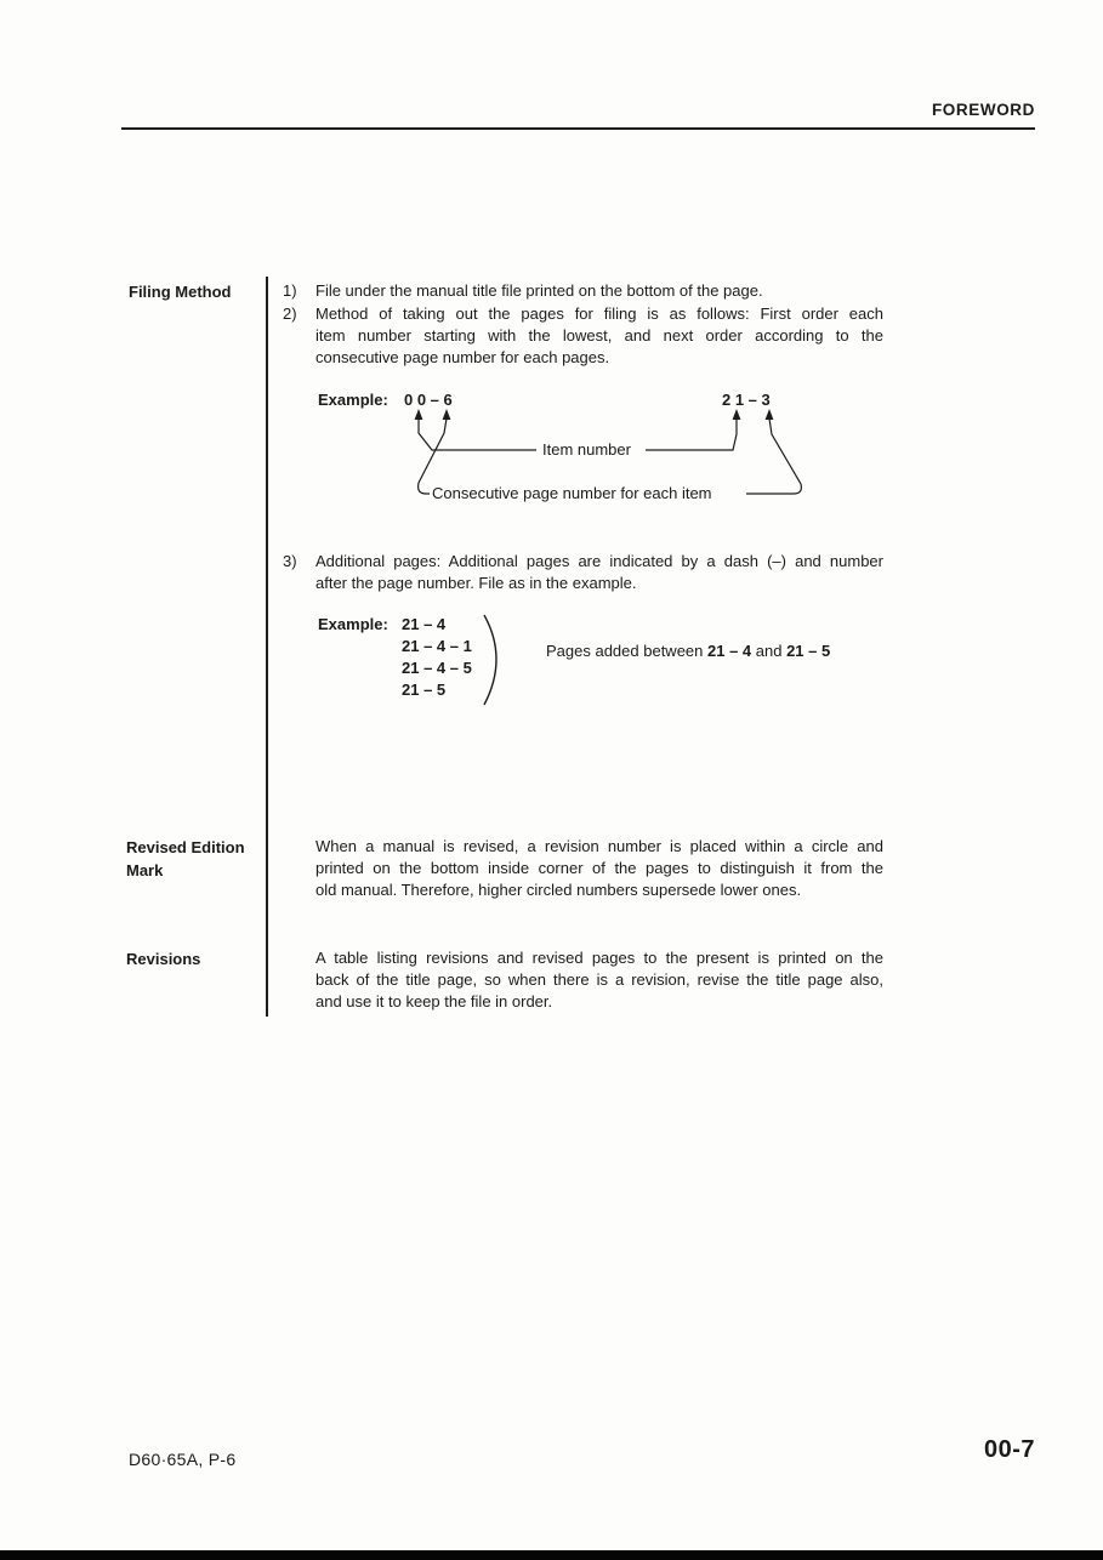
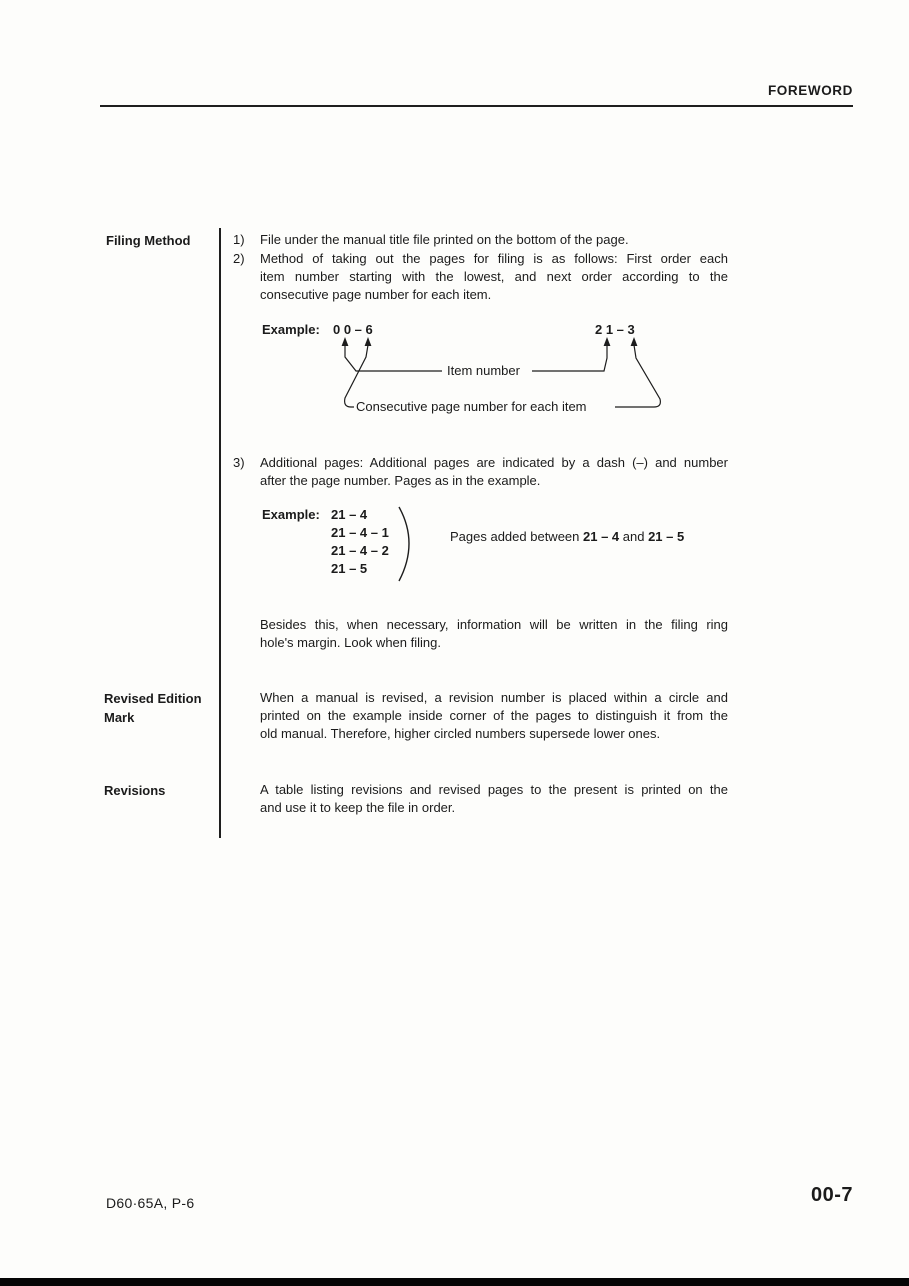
  FOREWORD
  Filing Method
  Revised Edition
  Mark
  Revisions
  1)
  File under the manual title file printed on the bottom of the page.
  2)
  Method of taking out the pages for filing is as follows: First order each
  item number starting with the lowest, and next order according to the
- consecutive page number for each pages.
+ consecutive page number for each item.
  Example:
  0 0 – 6
  2 1 – 3
  Item number
  Consecutive page number for each item
  3)
  Additional pages: Additional pages are indicated by a dash (–) and number
- after the page number. File as in the example.
+ after the page number. Pages as in the example.
  Example:
  21 – 4
  21 – 4 – 1
- 21 – 4 – 5
+ 21 – 4 – 2
  21 – 5
  Pages added between 21 – 4 and 21 – 5
+ Besides this, when necessary, information will be written in the filing ring
+ hole's margin. Look when filing.
  When a manual is revised, a revision number is placed within a circle and
- printed on the bottom inside corner of the pages to distinguish it from the
+ printed on the example inside corner of the pages to distinguish it from the
  old manual. Therefore, higher circled numbers supersede lower ones.
  A table listing revisions and revised pages to the present is printed on the
- back of the title page, so when there is a revision, revise the title page also,
  and use it to keep the file in order.
  D60·65A, P-6
  00-7
